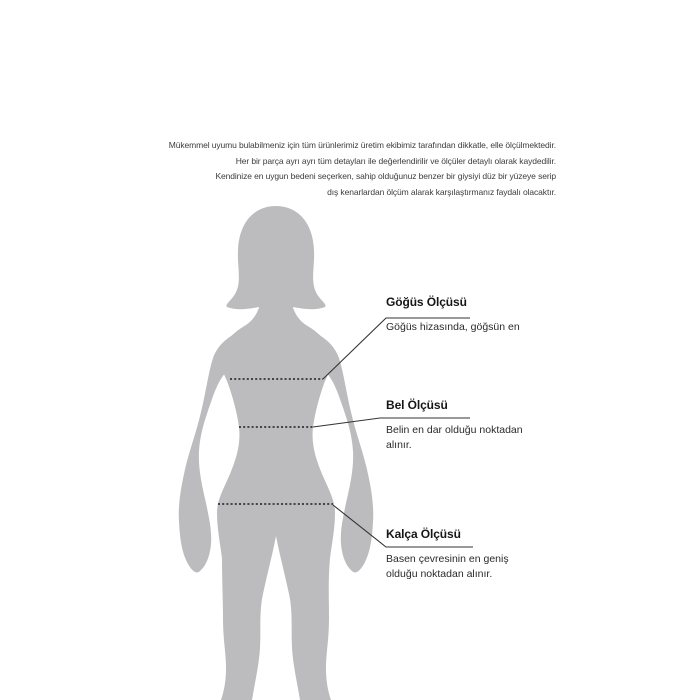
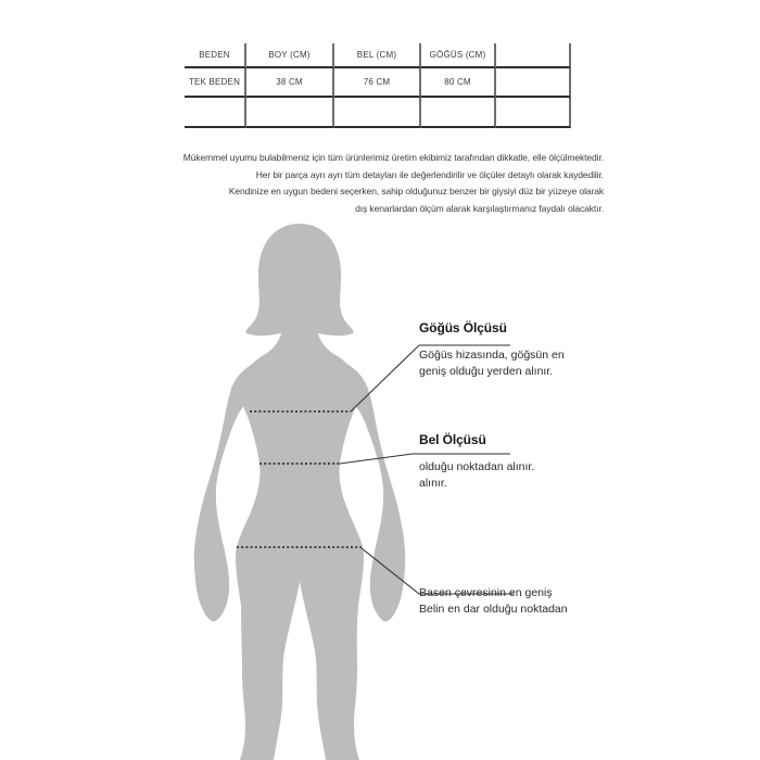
+ BEDEN
+ BOY (CM)
+ BEL (CM)
+ GÖĞÜS (CM)
+ TEK BEDEN
+ 38 CM
+ 76 CM
+ 80 CM
  Mükemmel uyumu bulabilmeniz için tüm ürünlerimiz üretim ekibimiz tarafından dikkatle, elle ölçülmektedir.
  Her bir parça ayrı ayrı tüm detayları ile değerlendirilir ve ölçüler detaylı olarak kaydedilir.
- Kendinize en uygun bedeni seçerken, sahip olduğunuz benzer bir giysiyi düz bir yüzeye serip
+ Kendinize en uygun bedeni seçerken, sahip olduğunuz benzer bir giysiyi düz bir yüzeye olarak
  dış kenarlardan ölçüm alarak karşılaştırmanız faydalı olacaktır.
  Göğüs Ölçüsü
  Göğüs hizasında, göğsün en
+ geniş olduğu yerden alınır.
  Bel Ölçüsü
- Belin en dar olduğu noktadan
+ olduğu noktadan alınır.
  alınır.
- Kalça Ölçüsü
  Basen çevresinin en geniş
- olduğu noktadan alınır.
+ Belin en dar olduğu noktadan
